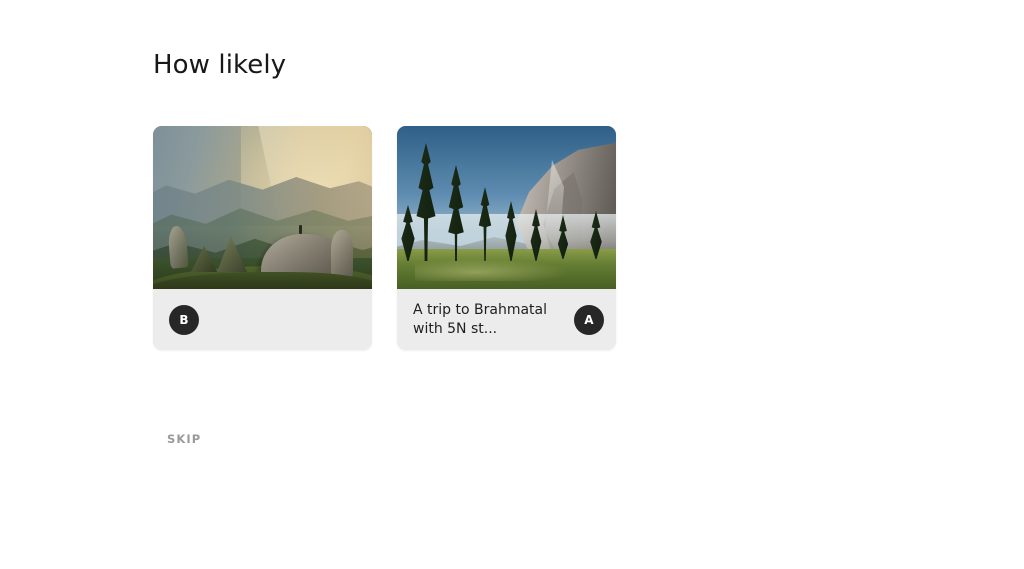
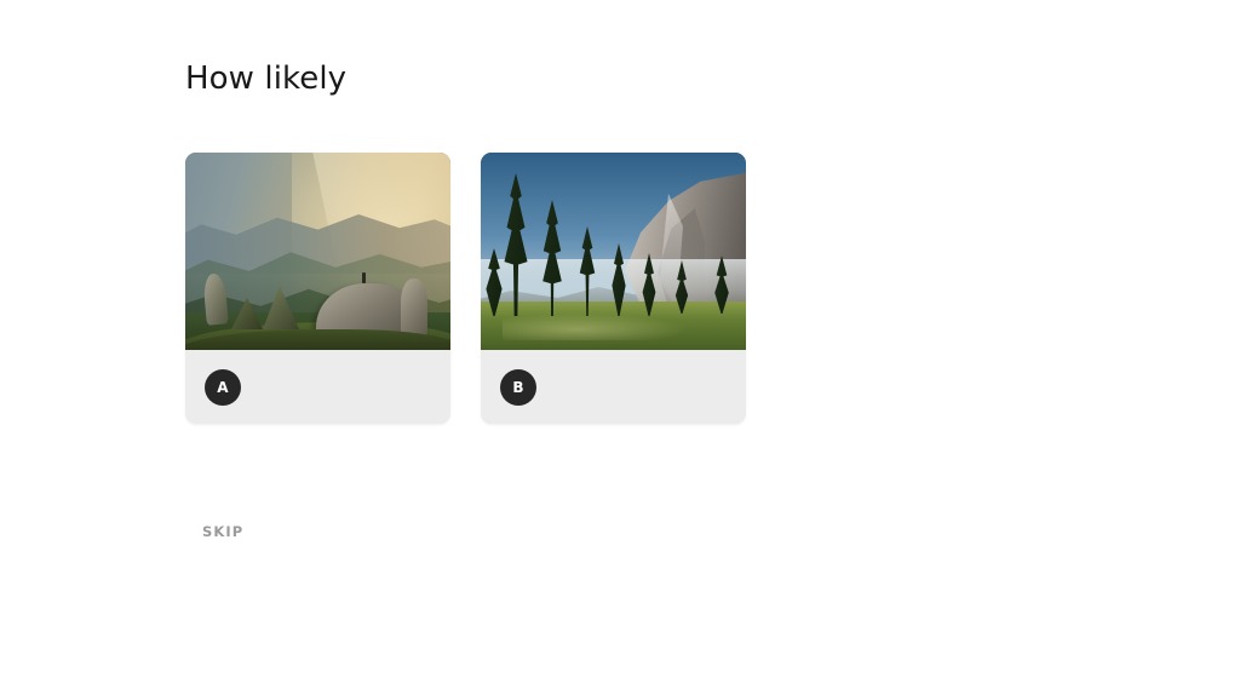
  How likely
- B
+ A
- A trip to Brahmatal with 5N st...
- A
+ B
  SKIP
